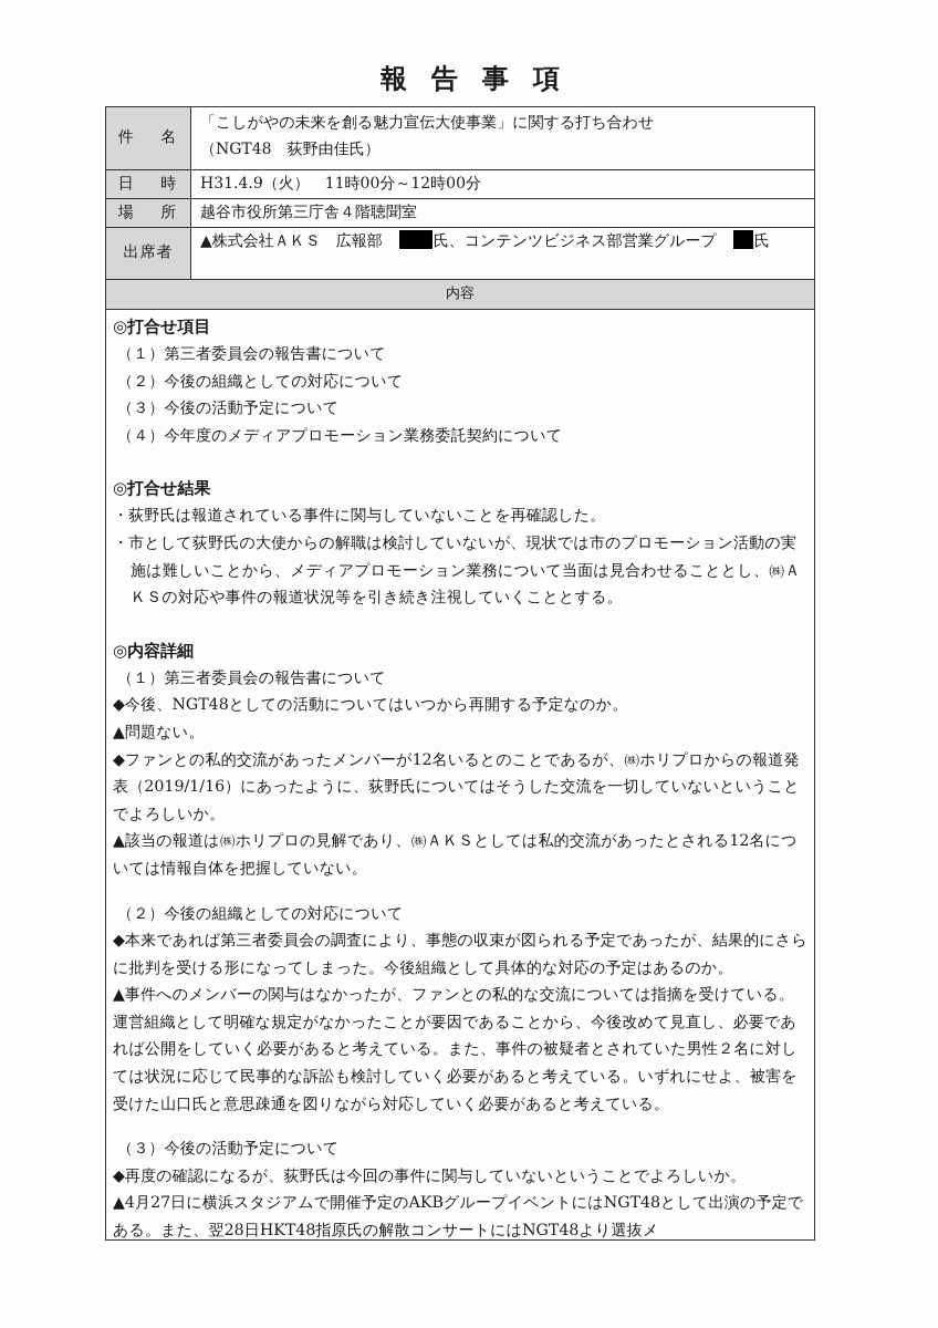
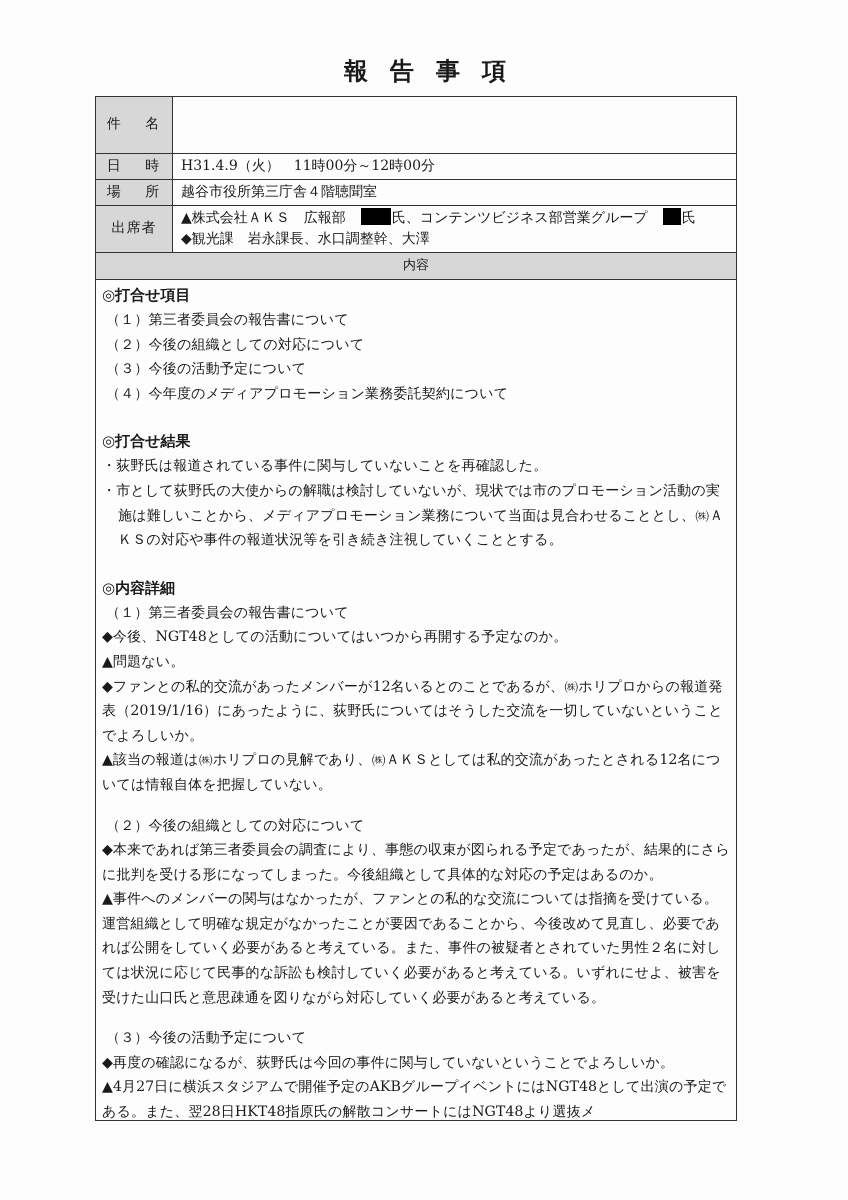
  報告事項
  件 名
- 「こしがやの未来を創る魅力宣伝大使事業」に関する打ち合わせ
- （NGT48 荻野由佳氏）
  日 時
  H31.4.9（火） 11時00分～12時00分
  場 所
  越谷市役所第三庁舎４階聴聞室
  出席者
  ▲株式会社ＡＫＳ 広報部 氏、コンテンツビジネス部営業グループ 氏
+ ◆観光課 岩永課長、水口調整幹、大澤
  内容
  ◎打合せ項目
  （１）第三者委員会の報告書について
  （２）今後の組織としての対応について
  （３）今後の活動予定について
  （４）今年度のメディアプロモーション業務委託契約について
  ◎打合せ結果
  ・荻野氏は報道されている事件に関与していないことを再確認した。
  ・市として荻野氏の大使からの解職は検討していないが、現状では市のプロモーション活動の実施は難しいことから、メディアプロモーション業務について当面は見合わせることとし、㈱ＡＫＳの対応や事件の報道状況等を引き続き注視していくこととする。
  ◎内容詳細
  （１）第三者委員会の報告書について
  ◆今後、NGT48としての活動についてはいつから再開する予定なのか。
  ▲問題ない。
  ◆ファンとの私的交流があったメンバーが12名いるとのことであるが、㈱ホリプロからの報道発表（2019/1/16）にあったように、荻野氏についてはそうした交流を一切していないということでよろしいか。
  ▲該当の報道は㈱ホリプロの見解であり、㈱ＡＫＳとしては私的交流があったとされる12名については情報自体を把握していない。
  （２）今後の組織としての対応について
  ◆本来であれば第三者委員会の調査により、事態の収束が図られる予定であったが、結果的にさらに批判を受ける形になってしまった。今後組織として具体的な対応の予定はあるのか。
  ▲事件へのメンバーの関与はなかったが、ファンとの私的な交流については指摘を受けている。運営組織として明確な規定がなかったことが要因であることから、今後改めて見直し、必要であれば公開をしていく必要があると考えている。また、事件の被疑者とされていた男性２名に対しては状況に応じて民事的な訴訟も検討していく必要があると考えている。いずれにせよ、被害を受けた山口氏と意思疎通を図りながら対応していく必要があると考えている。
  （３）今後の活動予定について
  ◆再度の確認になるが、荻野氏は今回の事件に関与していないということでよろしいか。
  ▲4月27日に横浜スタジアムで開催予定のAKBグループイベントにはNGT48として出演の予定である。また、翌28日HKT48指原氏の解散コンサートにはNGT48より選抜メ
